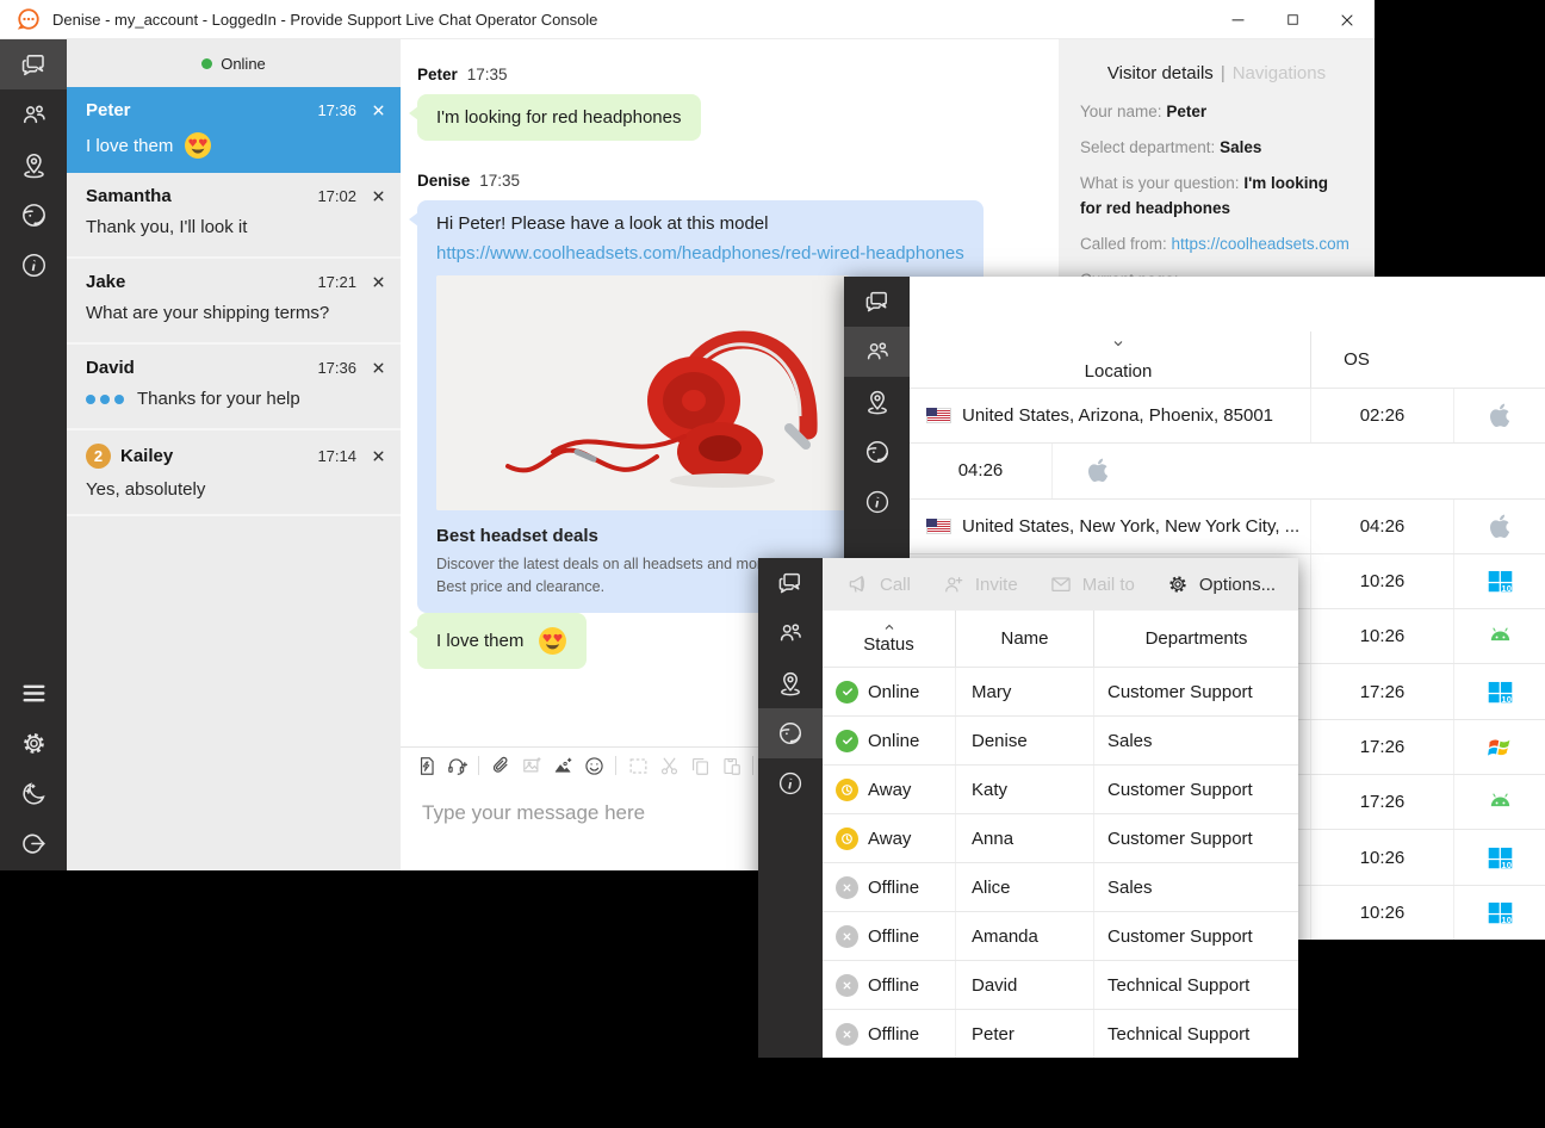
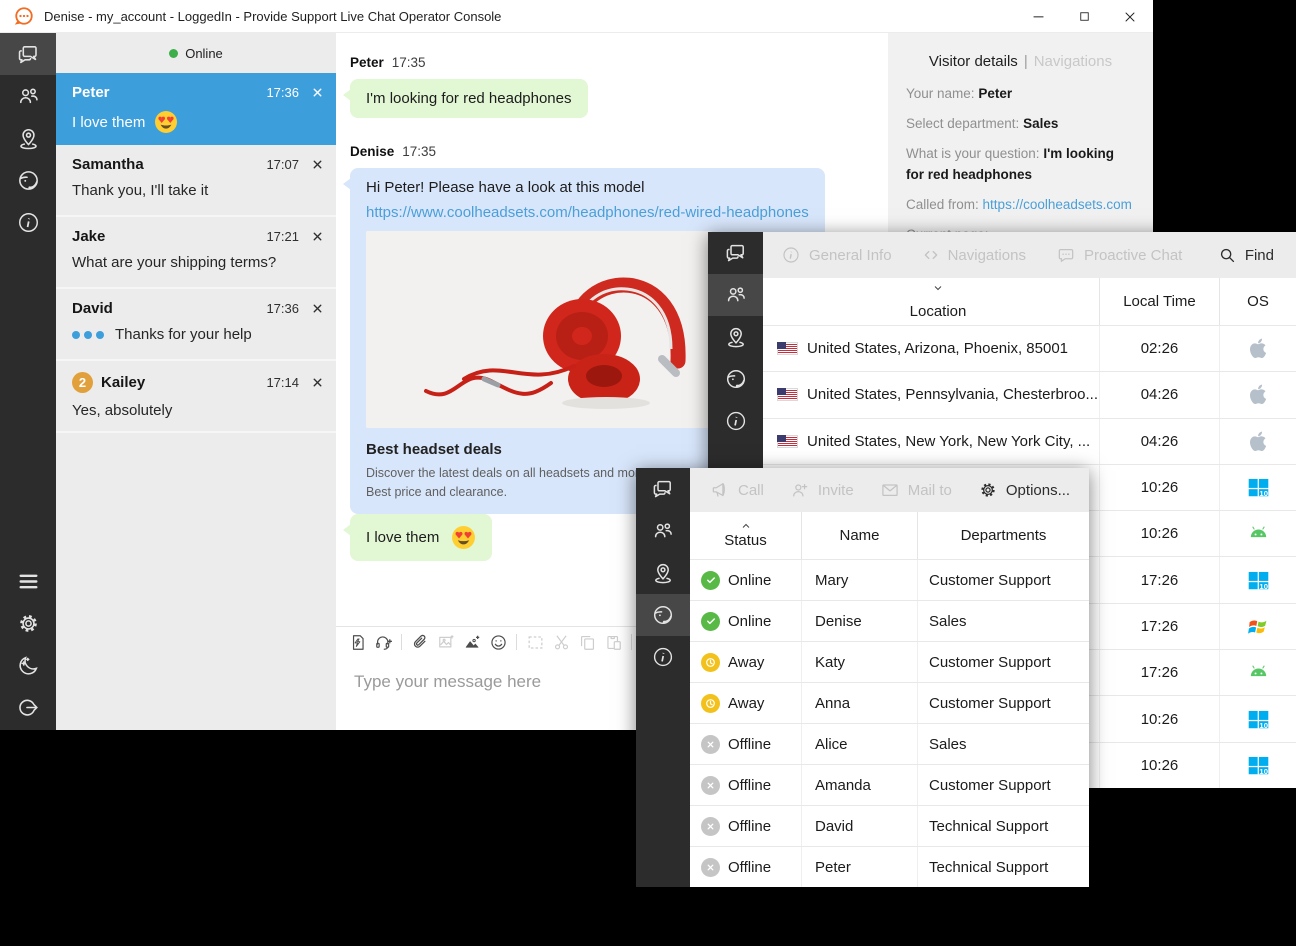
  Denise - my_account - LoggedIn - Provide Support Live Chat Operator Console
  Online
  Peter
  17:36
  I love them
  Samantha
- 17:02
+ 17:07
- Thank you, I'll look it
+ Thank you, I'll take it
  Jake
  17:21
  What are your shipping terms?
  David
  17:36
  Thanks for your help
  2
  Kailey
  17:14
  Yes, absolutely
  Peter 17:35
  I'm looking for red headphones
  Denise 17:35
  Hi Peter! Please have a look at this model
  https://www.coolheadsets.com/headphones/red-wired-headphones
  Best headset deals
  Discover the latest deals on all headsets and mo
  Best price and clearance.
  I love them
  Type your message here
  Visitor details | Navigations
  Your name: Peter
  Select department: Sales
  What is your question: I'm looking for red headphones
  Called from: https://coolheadsets.com
+ General Info
+ Navigations
+ Proactive Chat
+ Find
  Location
+ Local Time
  OS
  United States, Arizona, Phoenix, 85001
  02:26
+ United States, Pennsylvania, Chesterbroo...
  04:26
  United States, New York, New York City, ...
  04:26
  10:26
  10:26
  17:26
  17:26
  17:26
  10:26
  10:26
  Call
  Invite
  Mail to
  Options...
  Status
  Name
  Departments
  Online
  Mary
  Customer Support
  Online
  Denise
  Sales
  Away
  Katy
  Customer Support
  Away
  Anna
  Customer Support
  Offline
  Alice
  Sales
  Offline
  Amanda
  Customer Support
  Offline
  David
  Technical Support
  Offline
  Peter
  Technical Support
